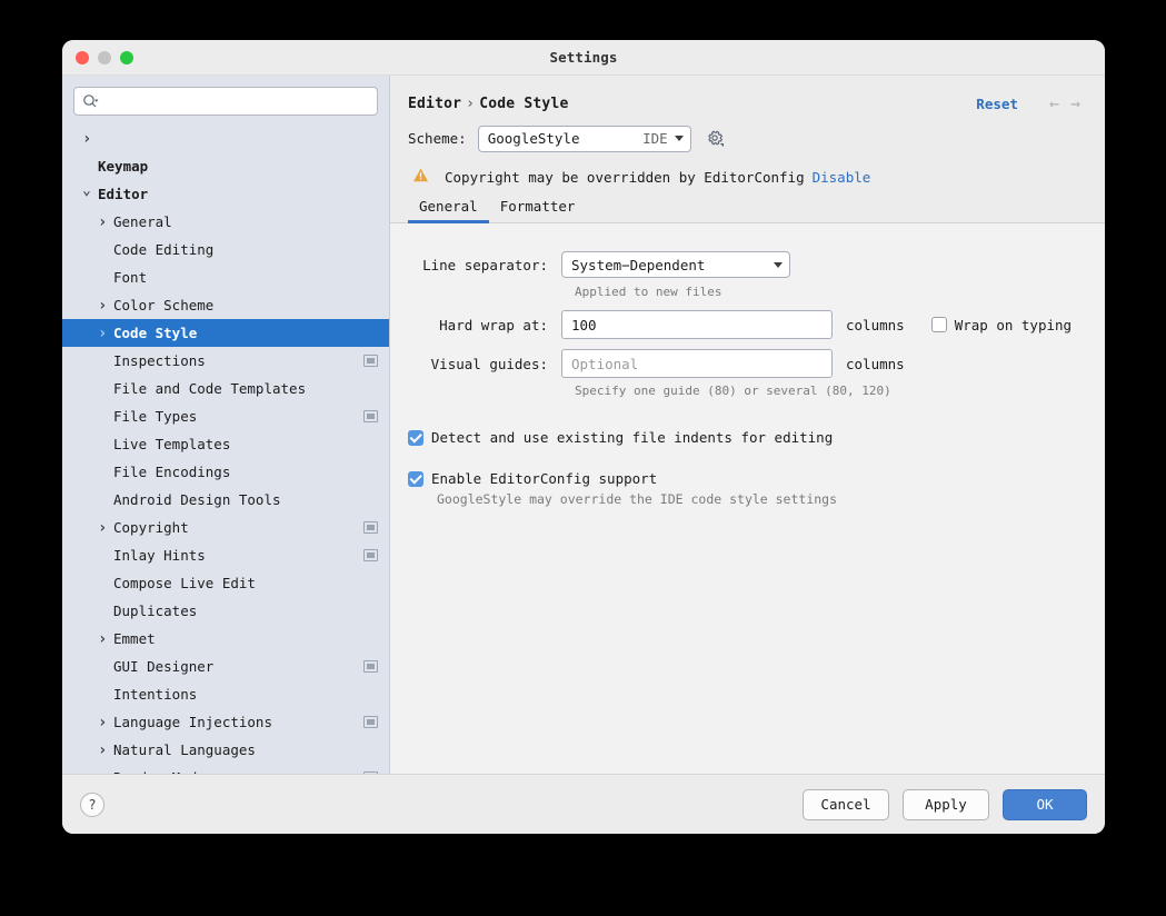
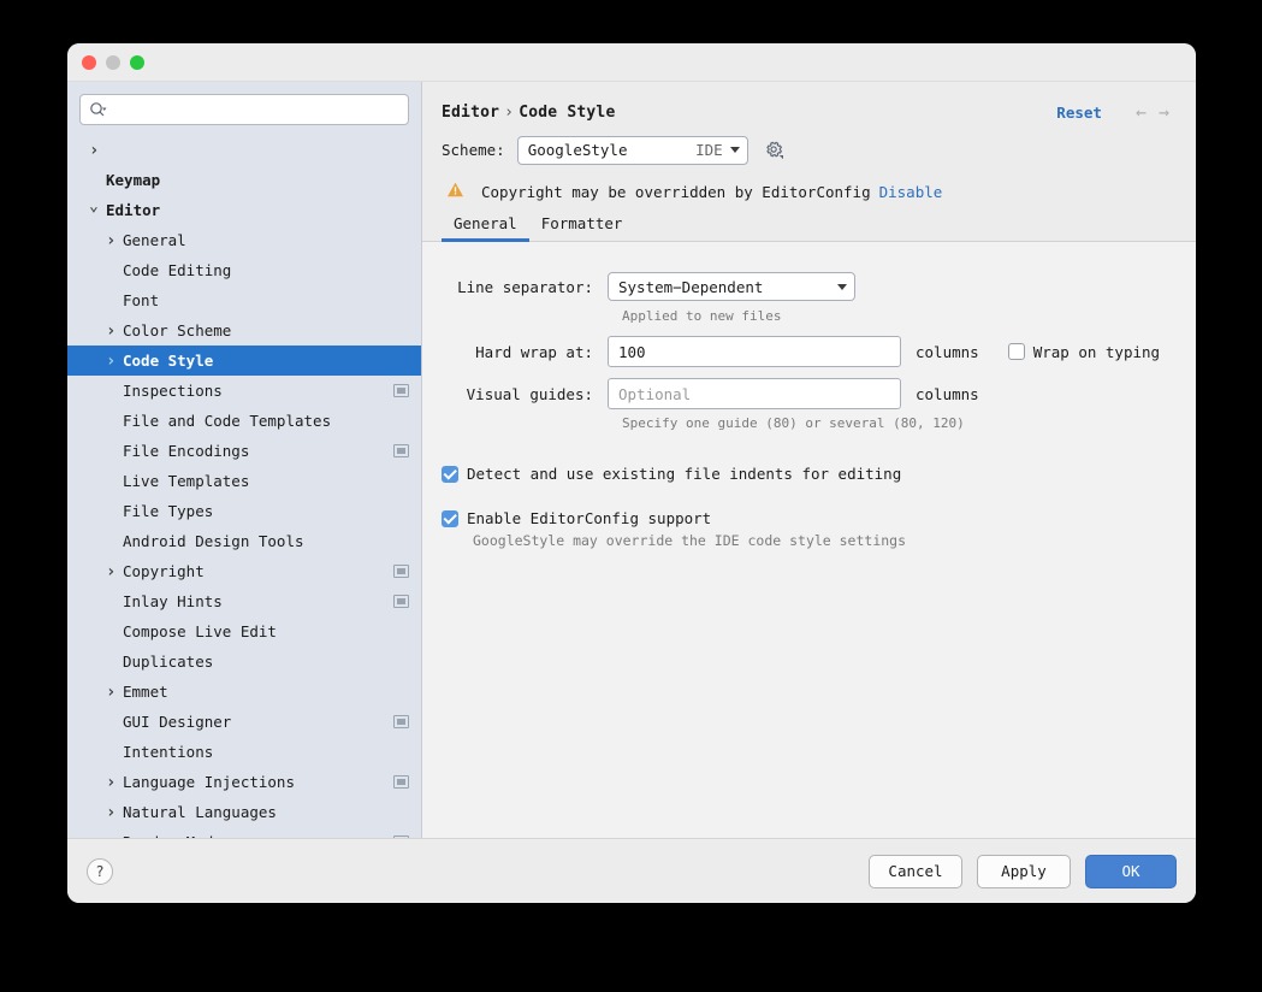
- Settings
  ›
  Keymap
  ⌄
  Editor
  ›
  General
  Code Editing
  Font
  ›
  Color Scheme
  ›
  Code Style
  Inspections
  File and Code Templates
- File Types
+ File Encodings
  Live Templates
- File Encodings
+ File Types
  Android Design Tools
  ›
  Copyright
  Inlay Hints
  Compose Live Edit
  Duplicates
  ›
  Emmet
  GUI Designer
  Intentions
  ›
  Language Injections
  ›
  Natural Languages
  Editor › Code Style
  Reset
  ←
  →
  Scheme:
  GoogleStyle
  IDE
  Copyright may be overridden by EditorConfig
  Disable
  General
  Formatter
  Line separator:
  System−Dependent
  Applied to new files
  Hard wrap at:
  100
  columns
  Wrap on typing
  Visual guides:
  Optional
  columns
  Specify one guide (80) or several (80, 120)
  Detect and use existing file indents for editing
  Enable EditorConfig support
  GoogleStyle may override the IDE code style settings
  ?
  Cancel
  Apply
  OK
